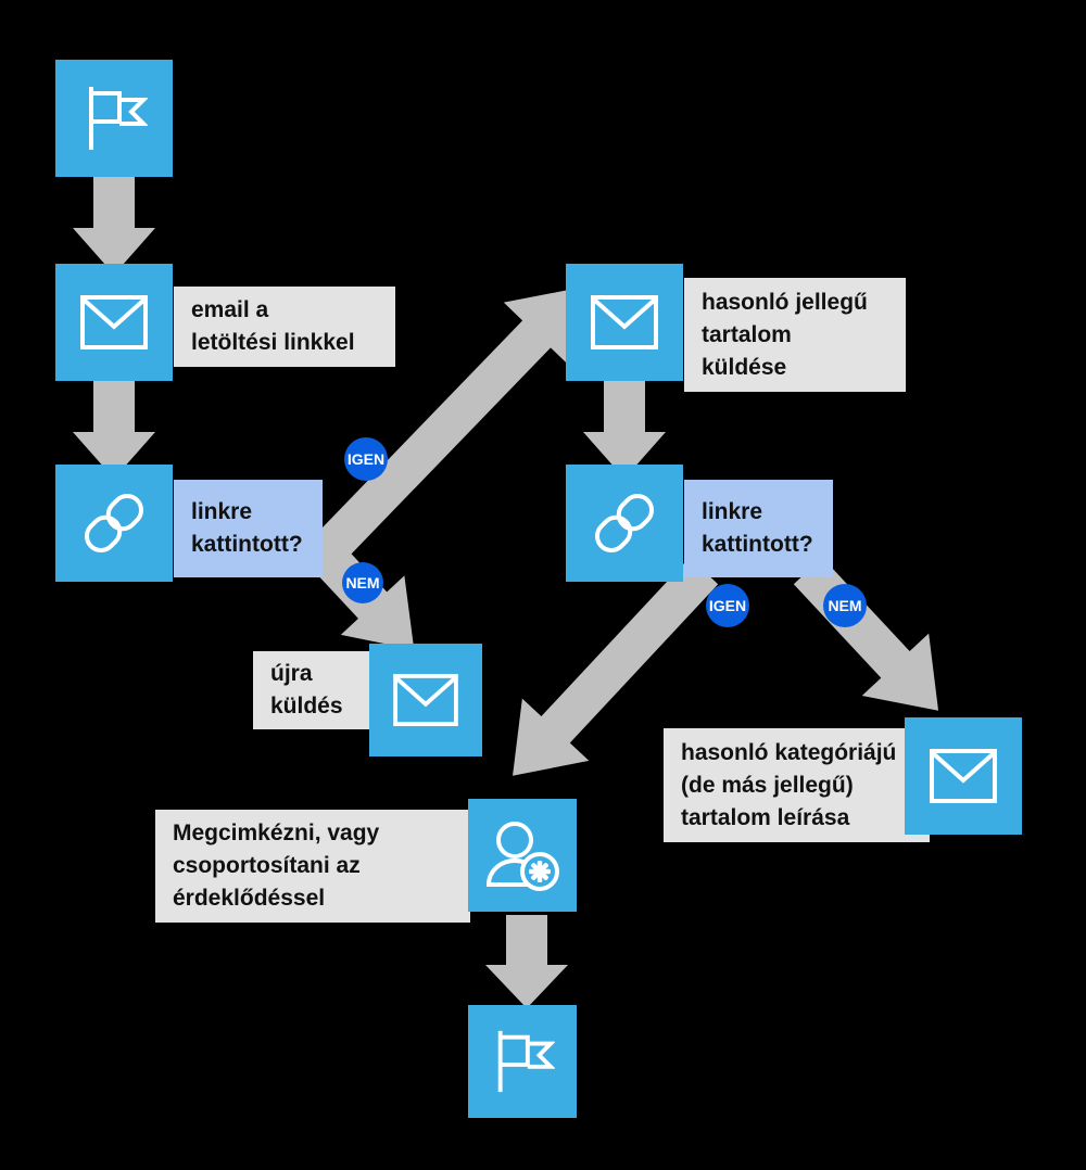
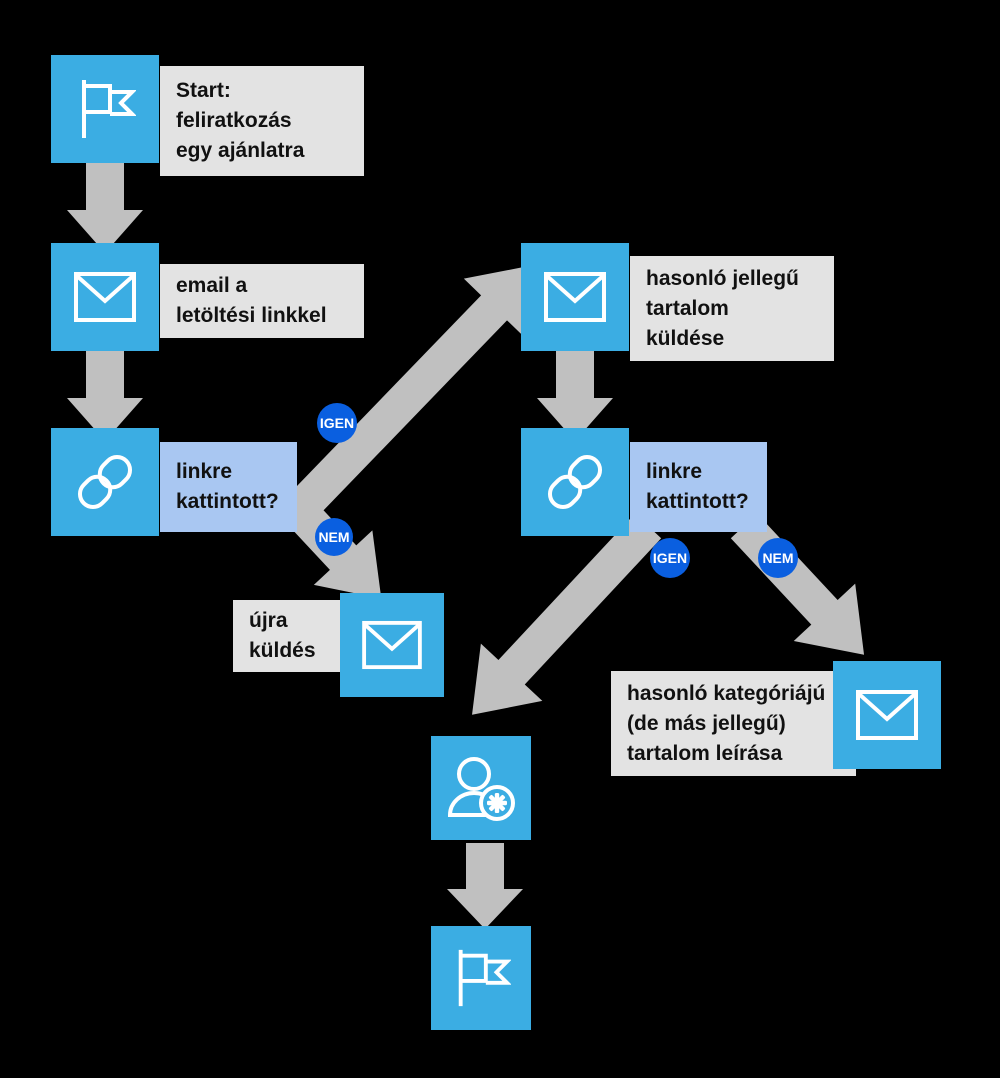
+ Start:
+ feliratkozás
+ egy ajánlatra
  email a
  letöltési linkkel
  linkre
  kattintott?
  újra
  küldés
  hasonló jellegű
  tartalom
  küldése
  linkre
  kattintott?
  hasonló kategóriájú
  (de más jellegű)
  tartalom leírása
- Megcimkézni, vagy
- csoportosítani az
- érdeklődéssel
  IGEN
  NEM
  IGEN
  NEM
